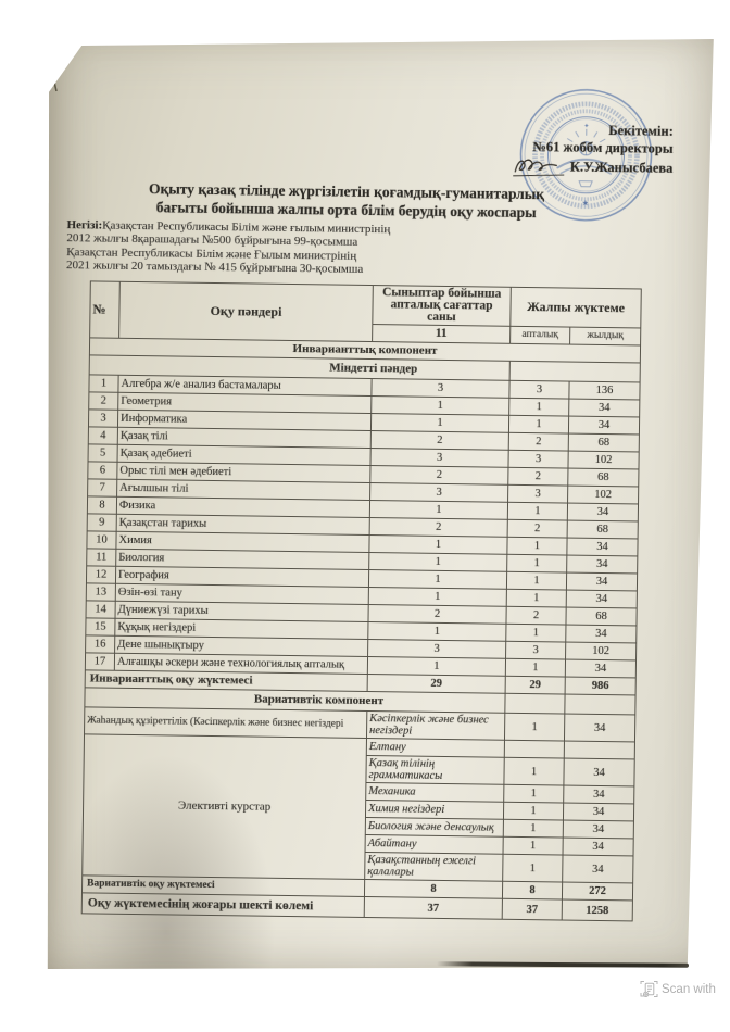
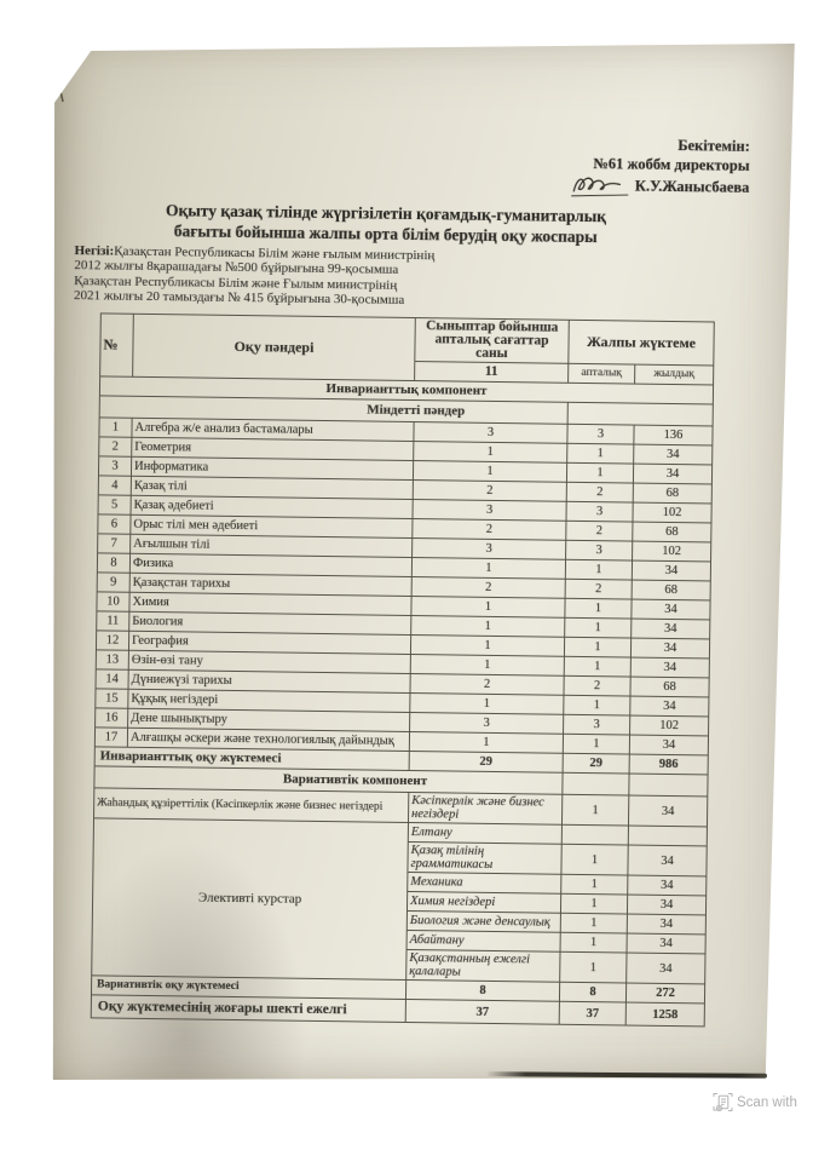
- ★
  Бекітемін:
  №61 жоббм директоры
  К.У.Жанысбаева
  Оқыту қазақ тілінде жүргізілетін қоғамдық-гуманитарлық
  бағыты бойынша жалпы орта білім берудің оқу жоспары
  Негізі:Қазақстан Республикасы Білім және ғылым министрінің
  2012 жылғы 8қарашадағы №500 бұйрығына 99-қосымша
  Қазақстан Республикасы Білім және Ғылым министрінің
  2021 жылғы 20 тамыздағы № 415 бұйрығына 30-қосымша
  №	Оқу пәндері	Сыныптар бойынша апталық сағаттар саны	Жалпы жүктеме
  11	апталық	жылдық
  Инварианттық компонент
  Міндетті пәндер
  1	Алгебра ж/е анализ бастамалары	3	3	136
  2	Геометрия	1	1	34
  3	Информатика	1	1	34
  4	Қазақ тілі	2	2	68
  5	Қазақ әдебиеті	3	3	102
  6	Орыс тілі мен әдебиеті	2	2	68
  7	Ағылшын тілі	3	3	102
  8	Физика	1	1	34
  9	Қазақстан тарихы	2	2	68
  10	Химия	1	1	34
  11	Биология	1	1	34
  12	География	1	1	34
  13	Өзін-өзі тану	1	1	34
  14	Дүниежүзі тарихы	2	2	68
  15	Құқық негіздері	1	1	34
  16	Дене шынықтыру	3	3	102
- 17	Алғашқы әскери және технологиялық апталық	1	1	34
+ 17	Алғашқы әскери және технологиялық дайындық	1	1	34
  Инварианттық оқу жүктемесі	29	29	986
  Вариативтік компонент
  Жаһандық құзіреттілік (Кәсіпкерлік және бизнес негіздері	Кәсіпкерлік және бизнес негіздері	1	34
  Элективті курстар	Елтану
  Қазақ тілінің грамматикасы	1	34
  Механика	1	34
  Химия негіздері	1	34
  Биология және денсаулық	1	34
  Абайтану	1	34
  Қазақстанның ежелгі қалалары	1	34
  Вариативтік оқу жүктемесі	8	8	272
- Оқу жүктемесінің жоғары шекті көлемі	37	37	1258
+ Оқу жүктемесінің жоғары шекті ежелгі	37	37	1258
  Scan with
